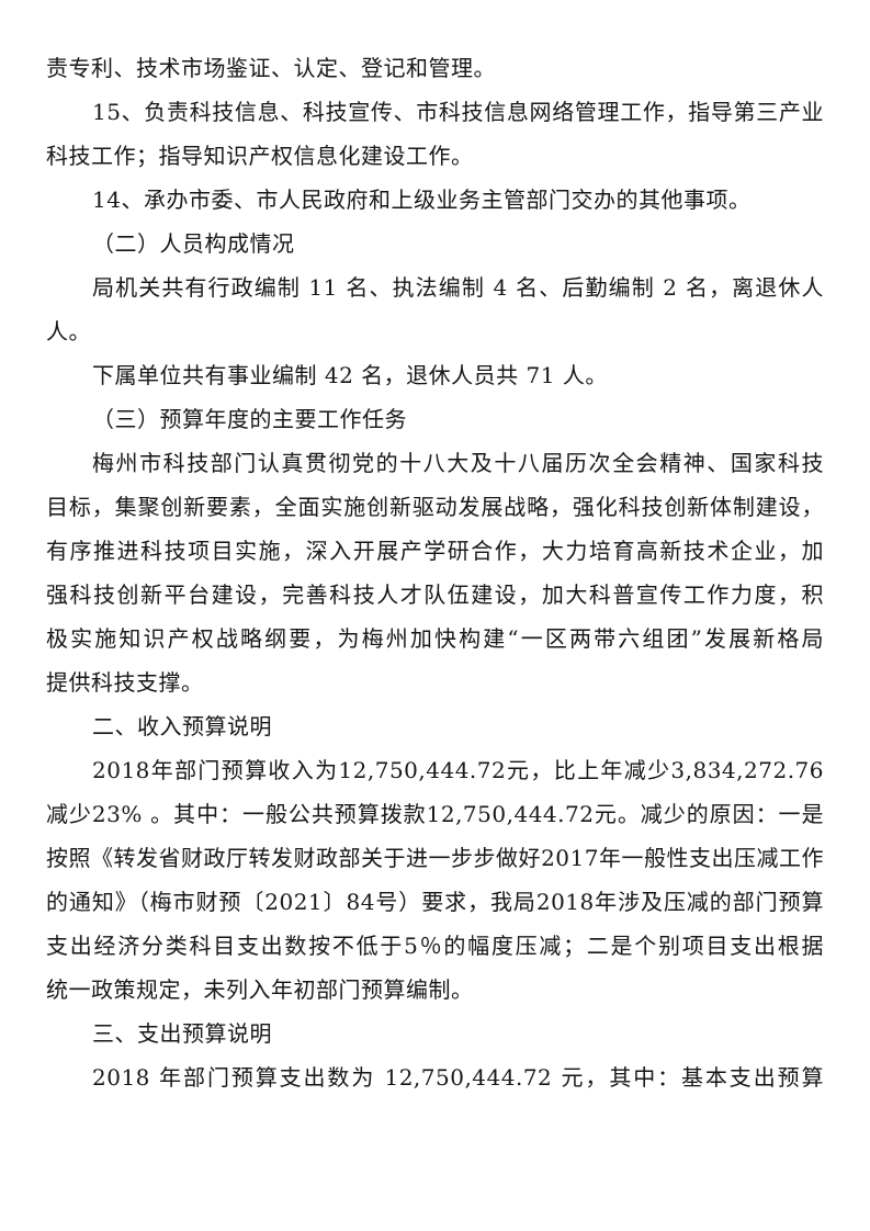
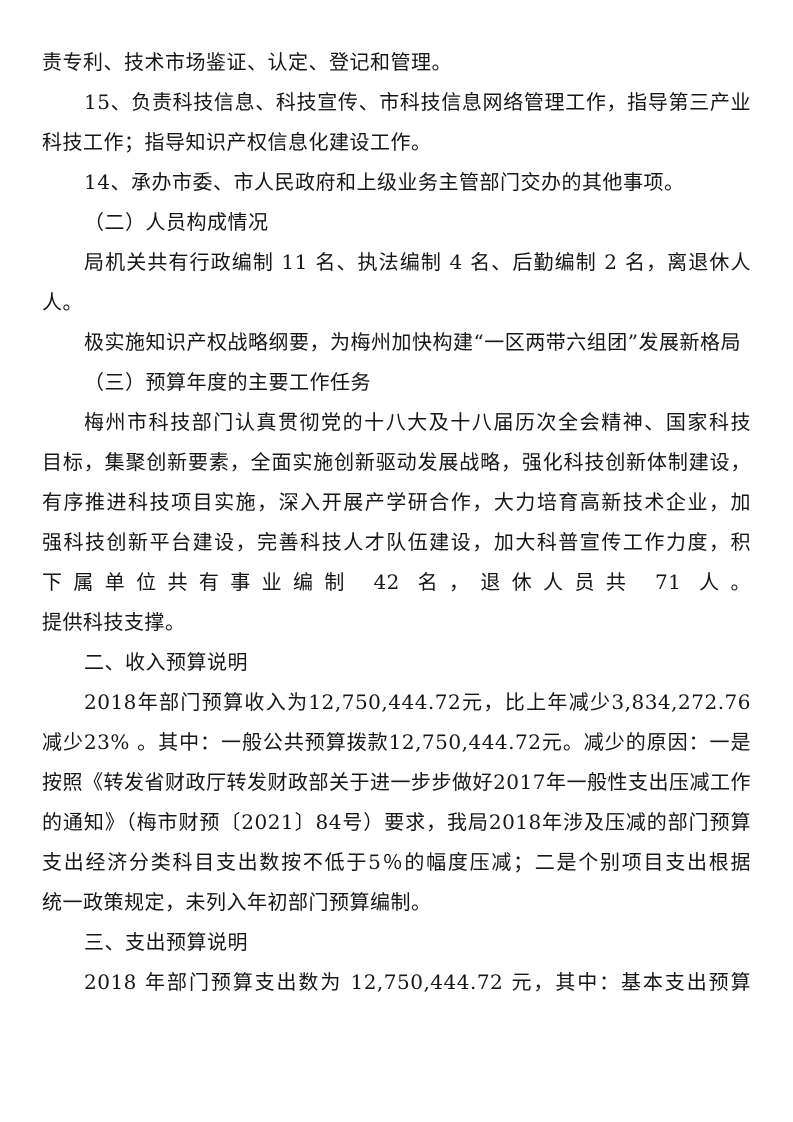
  责专利、技术市场鉴证、认定、登记和管理。
  15、负责科技信息、科技宣传、市科技信息网络管理工作，指导第三产业
  科技工作；指导知识产权信息化建设工作。
  14、承办市委、市人民政府和上级业务主管部门交办的其他事项。
  （二）人员构成情况
  局机关共有行政编制 11 名、执法编制 4 名、后勤编制 2 名，离退休人
  人。
- 下属单位共有事业编制 42 名，退休人员共 71 人。
+ 极实施知识产权战略纲要，为梅州加快构建“一区两带六组团”发展新格局
  （三）预算年度的主要工作任务
  梅州市科技部门认真贯彻党的十八大及十八届历次全会精神、国家科技
  目标，集聚创新要素，全面实施创新驱动发展战略，强化科技创新体制建设，
  有序推进科技项目实施，深入开展产学研合作，大力培育高新技术企业，加
  强科技创新平台建设，完善科技人才队伍建设，加大科普宣传工作力度，积
- 极实施知识产权战略纲要，为梅州加快构建“一区两带六组团”发展新格局
+ 下属单位共有事业编制 42 名，退休人员共 71 人。
  提供科技支撑。
  二、收入预算说明
  2018年部门预算收入为12,750,444.72元，比上年减少3,834,272.76
  减少23% 。其中：一般公共预算拨款12,750,444.72元。减少的原因：一是
  按照《转发省财政厅转发财政部关于进一步步做好2017年一般性支出压减工作
  的通知》（梅市财预〔2021〕84号）要求，我局2018年涉及压减的部门预算
  支出经济分类科目支出数按不低于5％的幅度压减；二是个别项目支出根据
  统一政策规定，未列入年初部门预算编制。
  三、支出预算说明
  2018 年部门预算支出数为 12,750,444.72 元，其中：基本支出预算
